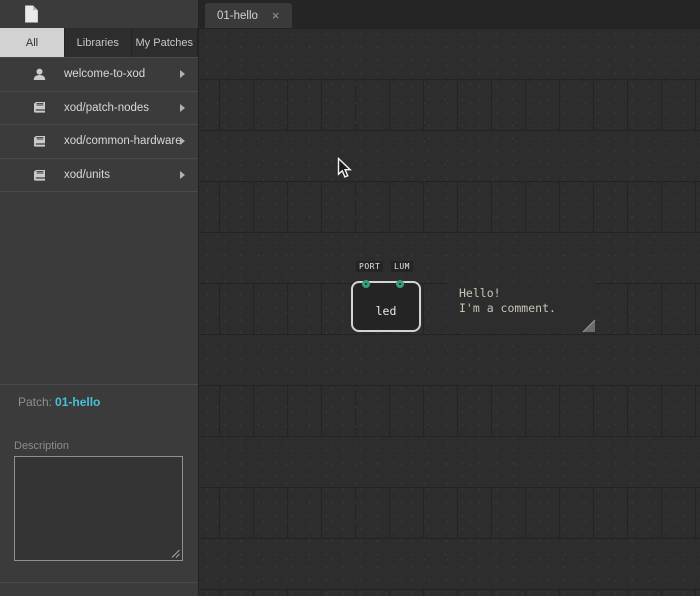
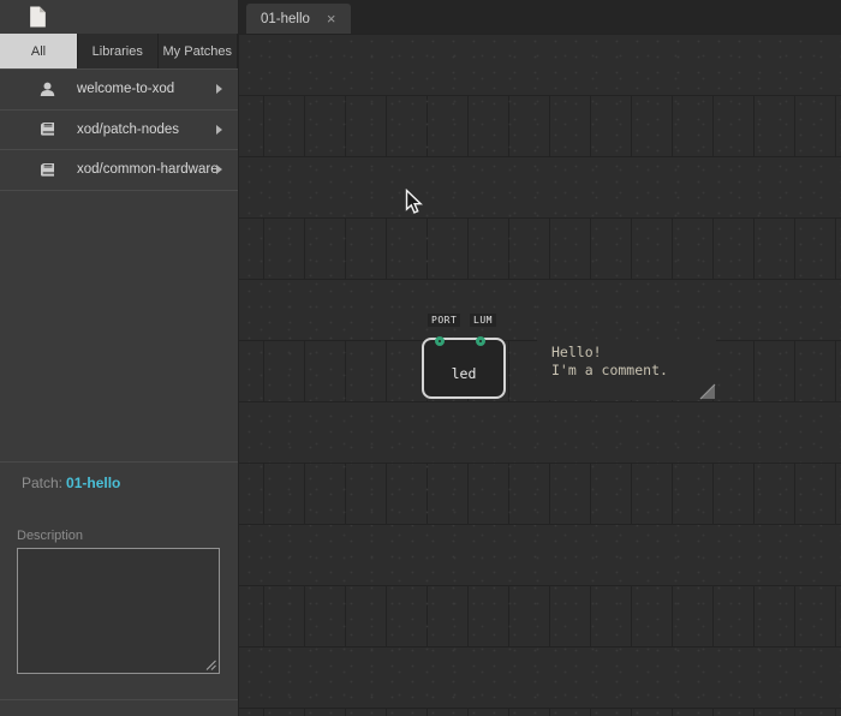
  All
  Libraries
  My Patches
  welcome-to-xod
  xod/patch-nodes
  xod/common-hardware
- xod/units
  Patch: 01-hello
  Description
  01-hello
  ×
  PORT
  LUM
  led
  Hello!
  I'm a comment.
